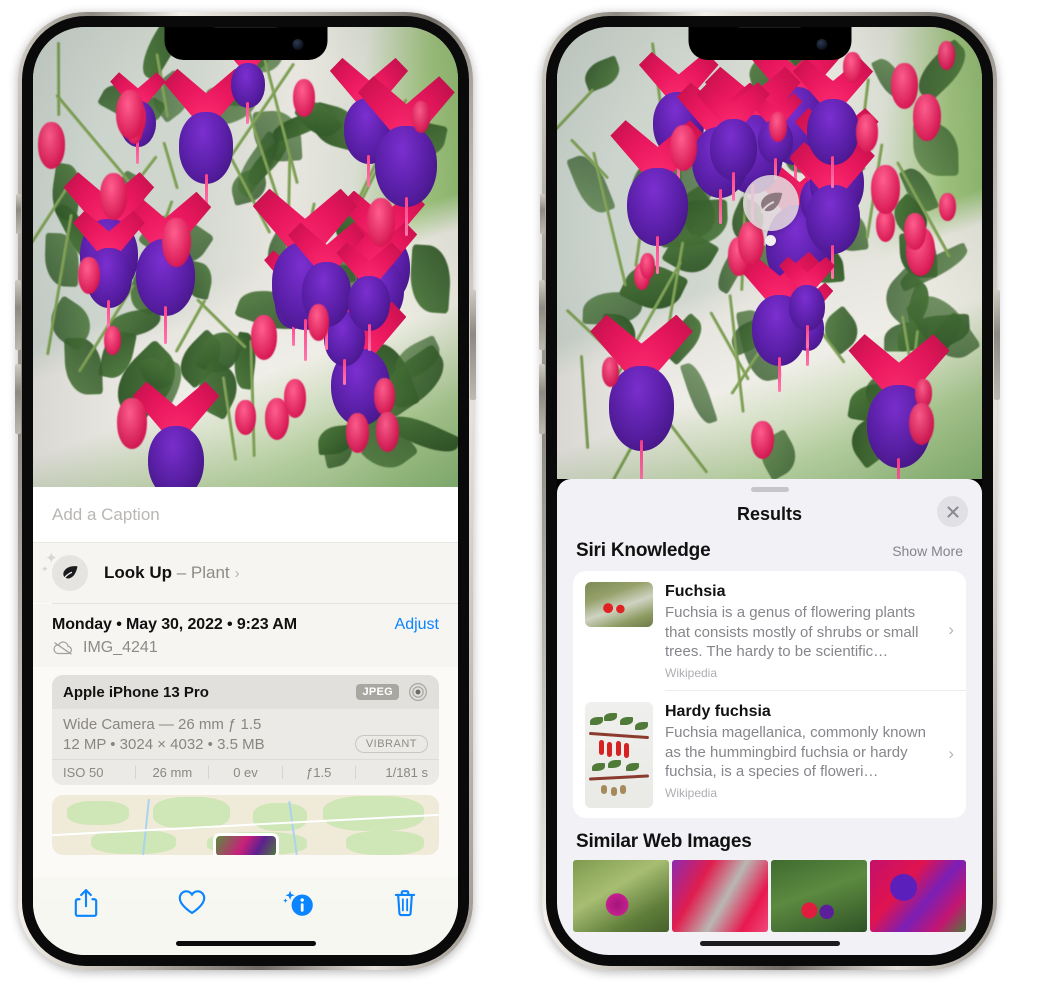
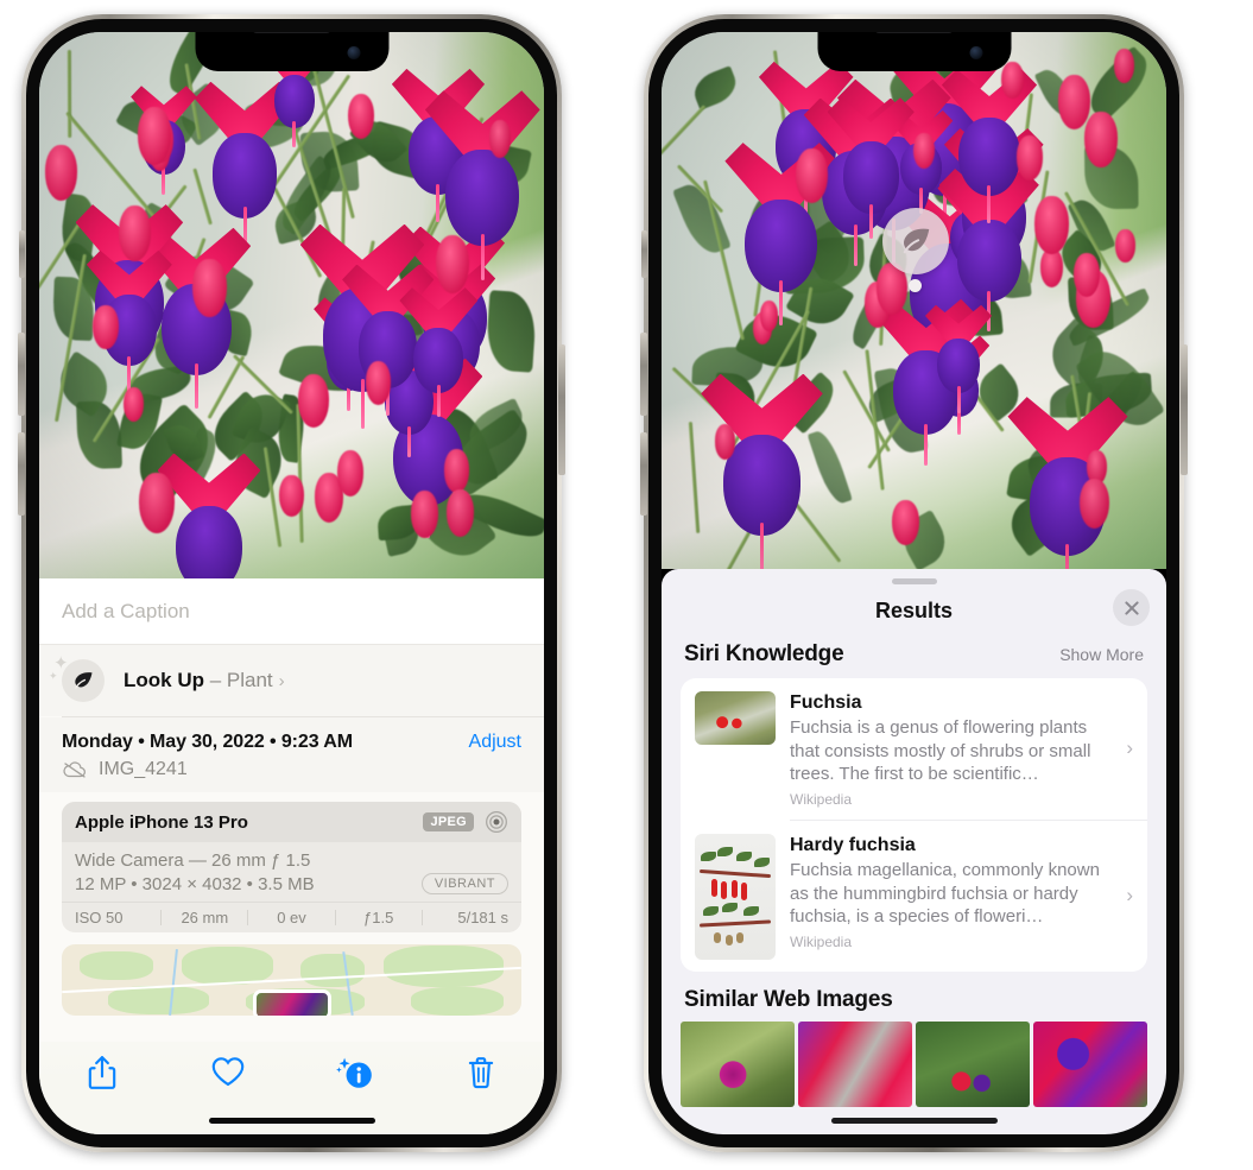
  Add a Caption
  ✦
  ✦
  Look Up – Plant
  ›
  Monday • May 30, 2022 • 9:23 AM
  Adjust
  IMG_4241
  Apple iPhone 13 Pro
  JPEG
  Wide Camera — 26 mm ƒ 1.5
  12 MP • 3024 × 4032 • 3.5 MB
  VIBRANT
  ISO 50
  26 mm
  0 ev
  ƒ1.5
- 1/181 s
+ 5/181 s
  Results
  Siri Knowledge
  Show More
  Fuchsia
- Fuchsia is a genus of flowering plants that consists mostly of shrubs or small trees. The hardy to be scientific…
+ Fuchsia is a genus of flowering plants that consists mostly of shrubs or small trees. The first to be scientific…
  Wikipedia
  ›
  Hardy fuchsia
  Fuchsia magellanica, commonly known as the hummingbird fuchsia or hardy fuchsia, is a species of floweri…
  Wikipedia
  ›
  Similar Web Images
